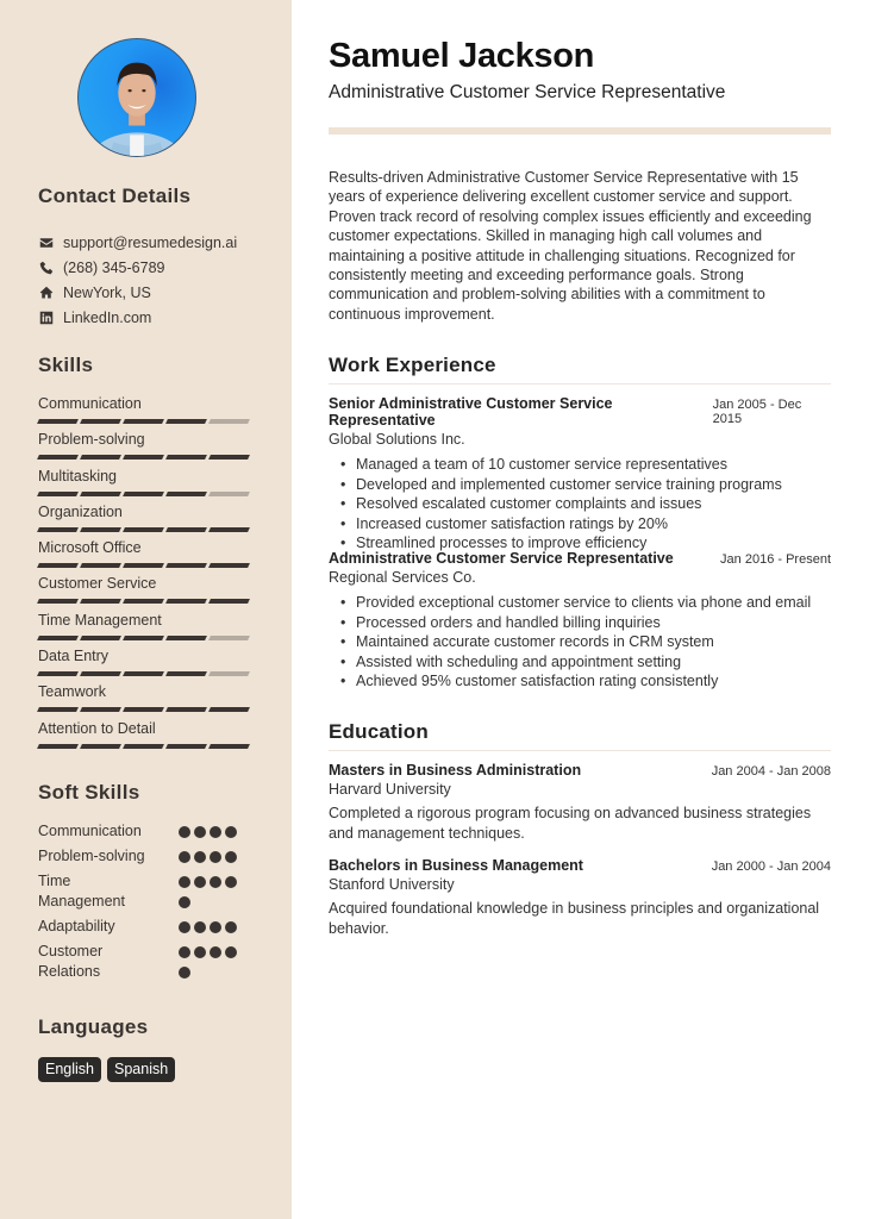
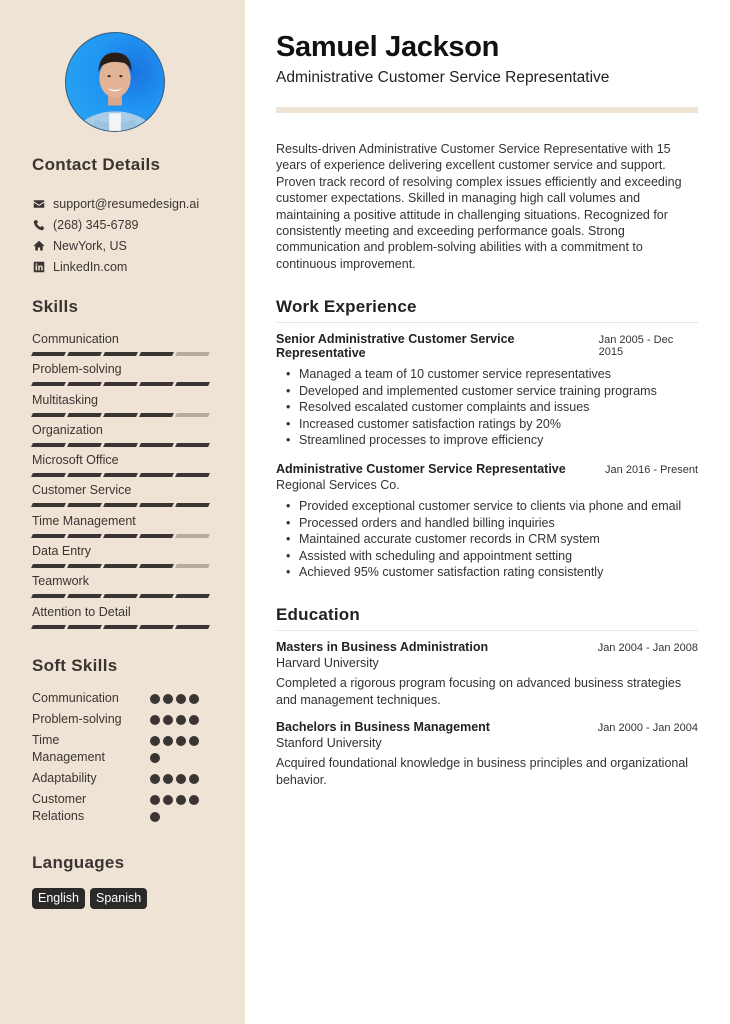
  Contact Details
  support@resumedesign.ai
  (268) 345-6789
  NewYork, US
  LinkedIn.com
  Skills
  Communication
  Problem-solving
  Multitasking
  Organization
  Microsoft Office
  Customer Service
  Time Management
  Data Entry
  Teamwork
  Attention to Detail
  Soft Skills
  Communication
  Problem-solving
  Time Management
  Adaptability
  Customer Relations
  Languages
  English
  Spanish
  Samuel Jackson
  Administrative Customer Service Representative
  Results-driven Administrative Customer Service Representative with 15 years of experience delivering excellent customer service and support. Proven track record of resolving complex issues efficiently and exceeding customer expectations. Skilled in managing high call volumes and maintaining a positive attitude in challenging situations. Recognized for consistently meeting and exceeding performance goals. Strong communication and problem-solving abilities with a commitment to continuous improvement.
  Work Experience
  Senior Administrative Customer Service Representative
  Jan 2005 - Dec 2015
- Global Solutions Inc.
  Managed a team of 10 customer service representatives
  Developed and implemented customer service training programs
  Resolved escalated customer complaints and issues
  Increased customer satisfaction ratings by 20%
  Streamlined processes to improve efficiency
  Administrative Customer Service Representative
  Jan 2016 - Present
  Regional Services Co.
  Provided exceptional customer service to clients via phone and email
  Processed orders and handled billing inquiries
  Maintained accurate customer records in CRM system
  Assisted with scheduling and appointment setting
  Achieved 95% customer satisfaction rating consistently
  Education
  Masters in Business Administration
  Jan 2004 - Jan 2008
  Harvard University
  Completed a rigorous program focusing on advanced business strategies and management techniques.
  Bachelors in Business Management
  Jan 2000 - Jan 2004
  Stanford University
  Acquired foundational knowledge in business principles and organizational behavior.
